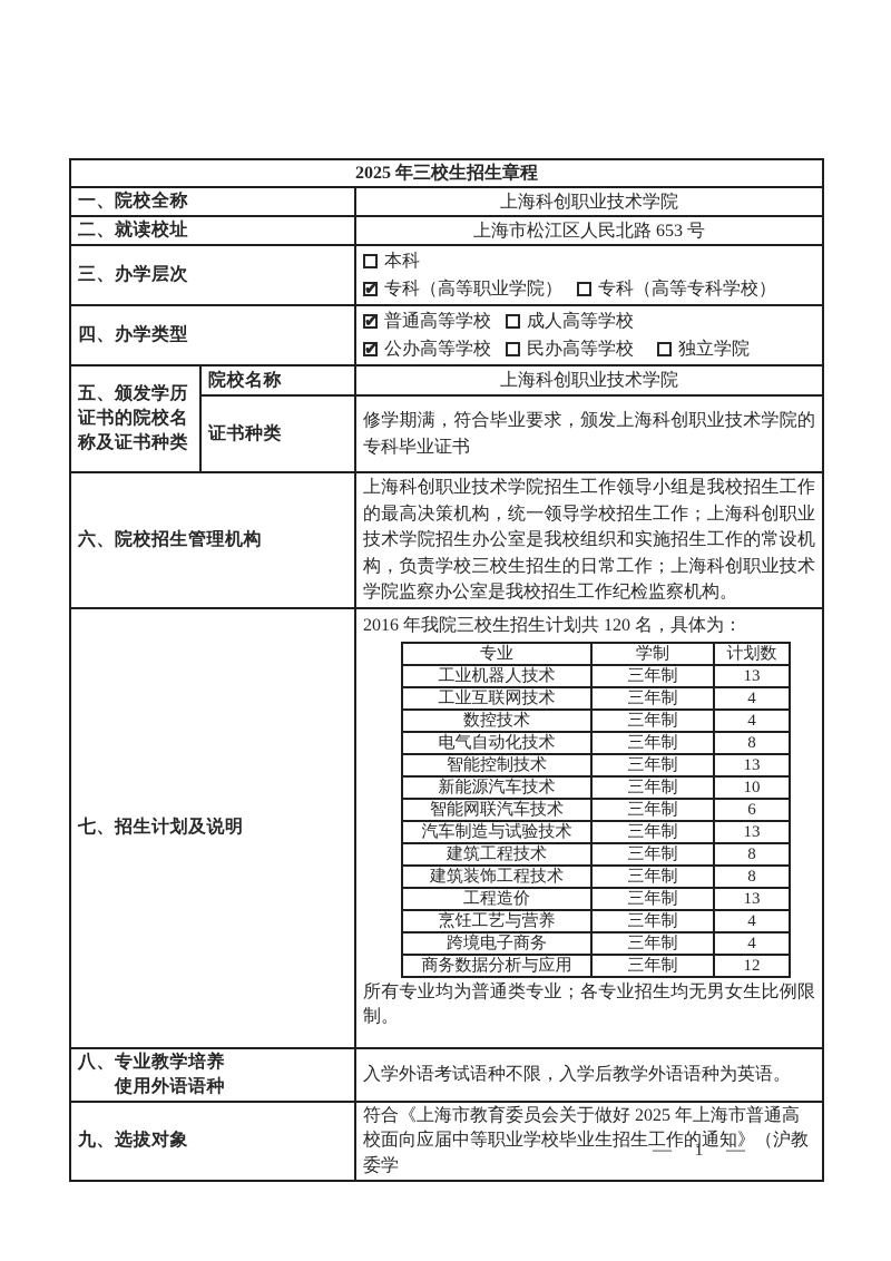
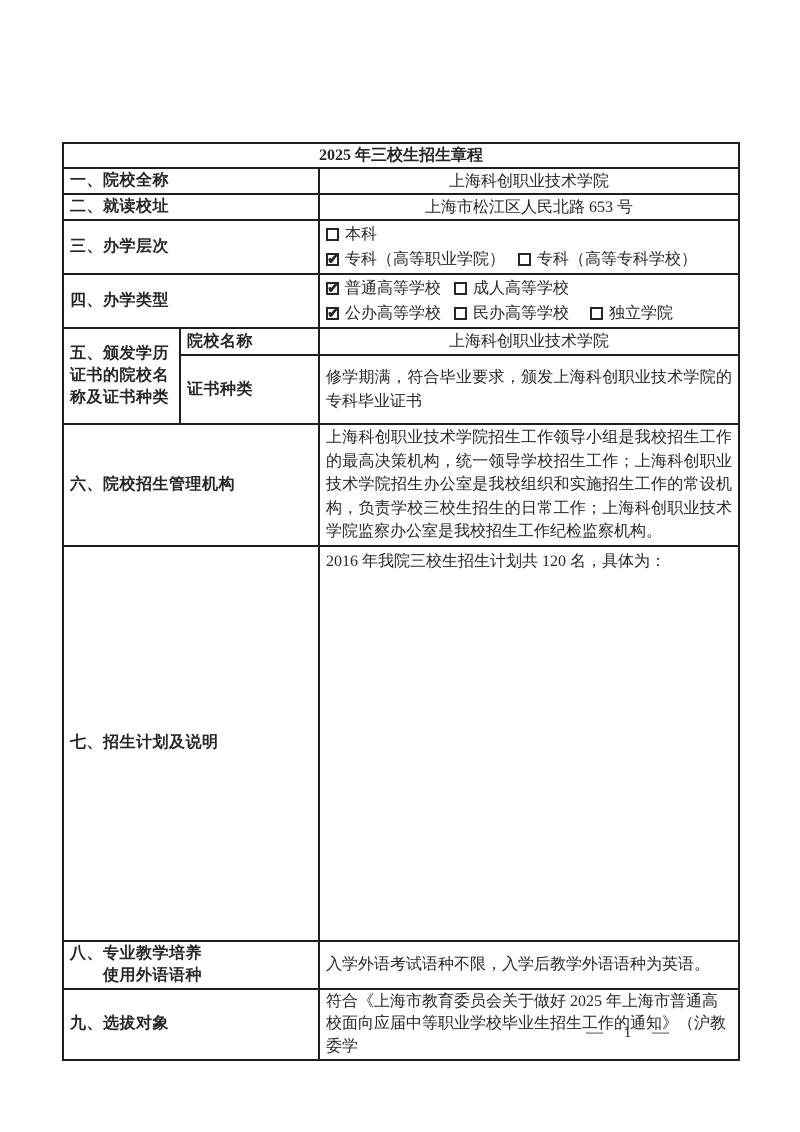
  2025 年三校生招生章程
  一、院校全称	上海科创职业技术学院
  二、就读校址	上海市松江区人民北路 653 号
  三、办学层次	本科 专科（高等职业学院） 专科（高等专科学校）
  四、办学类型	普通高等学校 成人高等学校 公办高等学校 民办高等学校 独立学院
  五、颁发学历证书的院校名称及证书种类	院校名称	上海科创职业技术学院
  证书种类	修学期满，符合毕业要求，颁发上海科创职业技术学院的专科毕业证书
  六、院校招生管理机构	上海科创职业技术学院招生工作领导小组是我校招生工作的最高决策机构，统一领导学校招生工作；上海科创职业技术学院招生办公室是我校组织和实施招生工作的常设机构，负责学校三校生招生的日常工作；上海科创职业技术学院监察办公室是我校招生工作纪检监察机构。
  七、招生计划及说明	2016 年我院三校生招生计划共 120 名，具体为：
- 专业	学制	计划数
- 工业机器人技术	三年制	13
- 工业互联网技术	三年制	4
- 数控技术	三年制	4
- 电气自动化技术	三年制	8
- 智能控制技术	三年制	13
- 新能源汽车技术	三年制	10
- 智能网联汽车技术	三年制	6
- 汽车制造与试验技术	三年制	13
- 建筑工程技术	三年制	8
- 建筑装饰工程技术	三年制	8
- 工程造价	三年制	13
- 烹饪工艺与营养	三年制	4
- 跨境电子商务	三年制	4
- 商务数据分析与应用	三年制	12
- 	所有专业均为普通类专业；各专业招生均无男女生比例限制。
  八、专业教学培养 使用外语语种	入学外语考试语种不限，入学后教学外语语种为英语。
  九、选拔对象	符合《上海市教育委员会关于做好 2025 年上海市普通高校面向应届中等职业学校毕业生招生工作的通知》（沪教委学
  — 1 —
